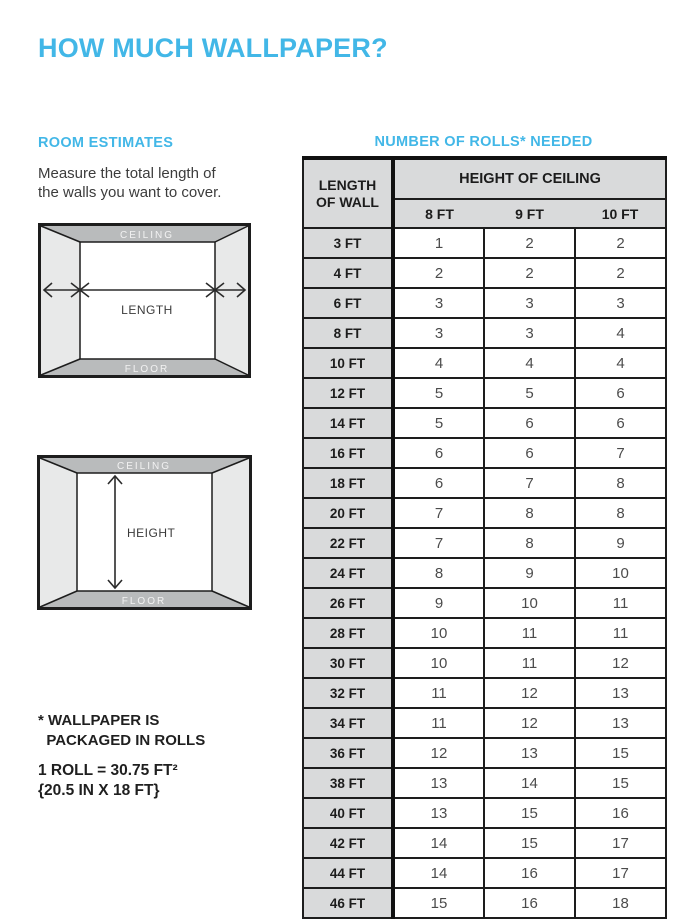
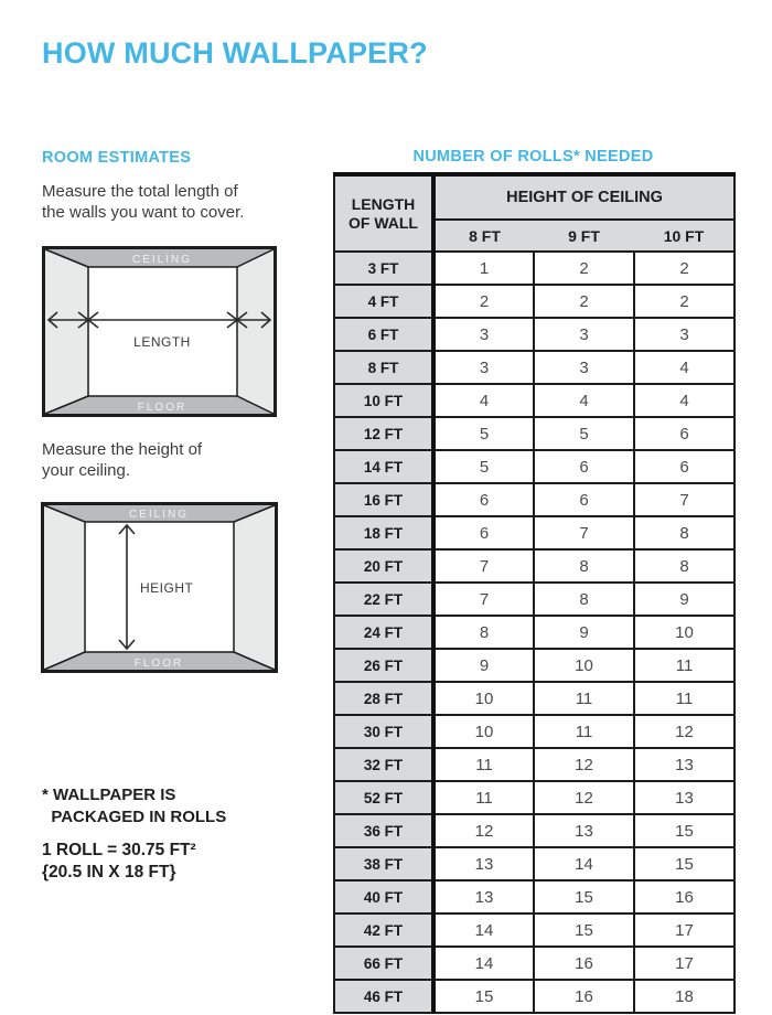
  HOW MUCH WALLPAPER?
  ROOM ESTIMATES
  Measure the total length of
  the walls you want to cover.
  CEILING
  FLOOR
  LENGTH
+ Measure the height of
+ your ceiling.
  CEILING
  FLOOR
  HEIGHT
  * WALLPAPER IS
  PACKAGED IN ROLLS
  1 ROLL = 30.75 FT²
  {20.5 IN X 18 FT}
  NUMBER OF ROLLS* NEEDED
  LENGTH OF WALL	HEIGHT OF CEILING
  8 FT	9 FT	10 FT
  3 FT	1	2	2
  4 FT	2	2	2
  6 FT	3	3	3
  8 FT	3	3	4
  10 FT	4	4	4
  12 FT	5	5	6
  14 FT	5	6	6
  16 FT	6	6	7
  18 FT	6	7	8
  20 FT	7	8	8
  22 FT	7	8	9
  24 FT	8	9	10
  26 FT	9	10	11
  28 FT	10	11	11
  30 FT	10	11	12
  32 FT	11	12	13
- 34 FT	11	12	13
+ 52 FT	11	12	13
  36 FT	12	13	15
  38 FT	13	14	15
  40 FT	13	15	16
  42 FT	14	15	17
- 44 FT	14	16	17
+ 66 FT	14	16	17
  46 FT	15	16	18
